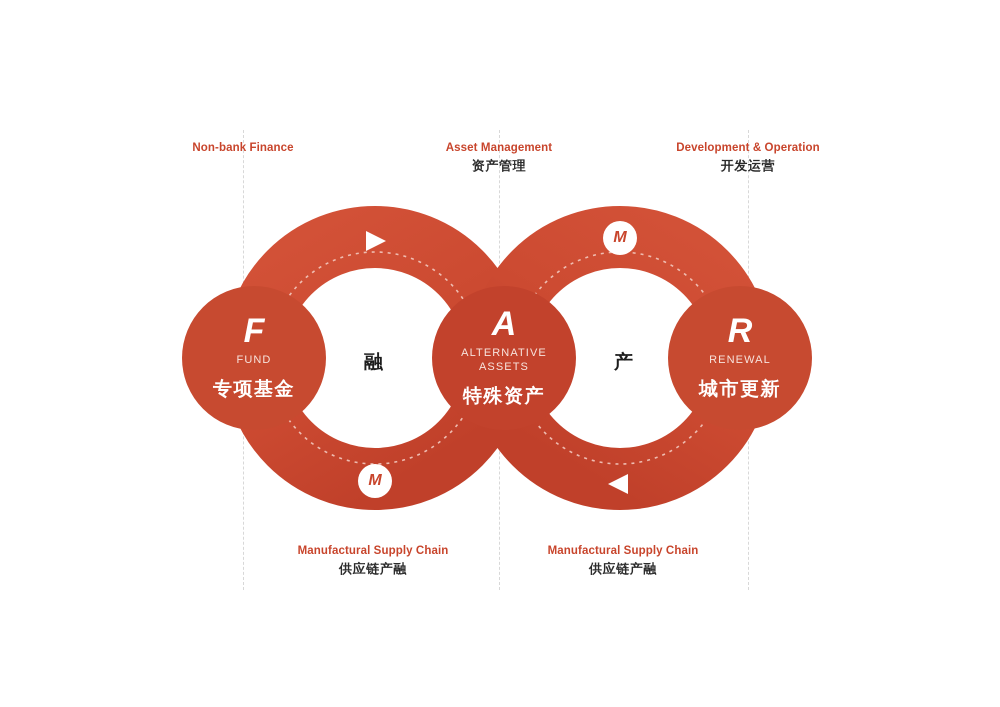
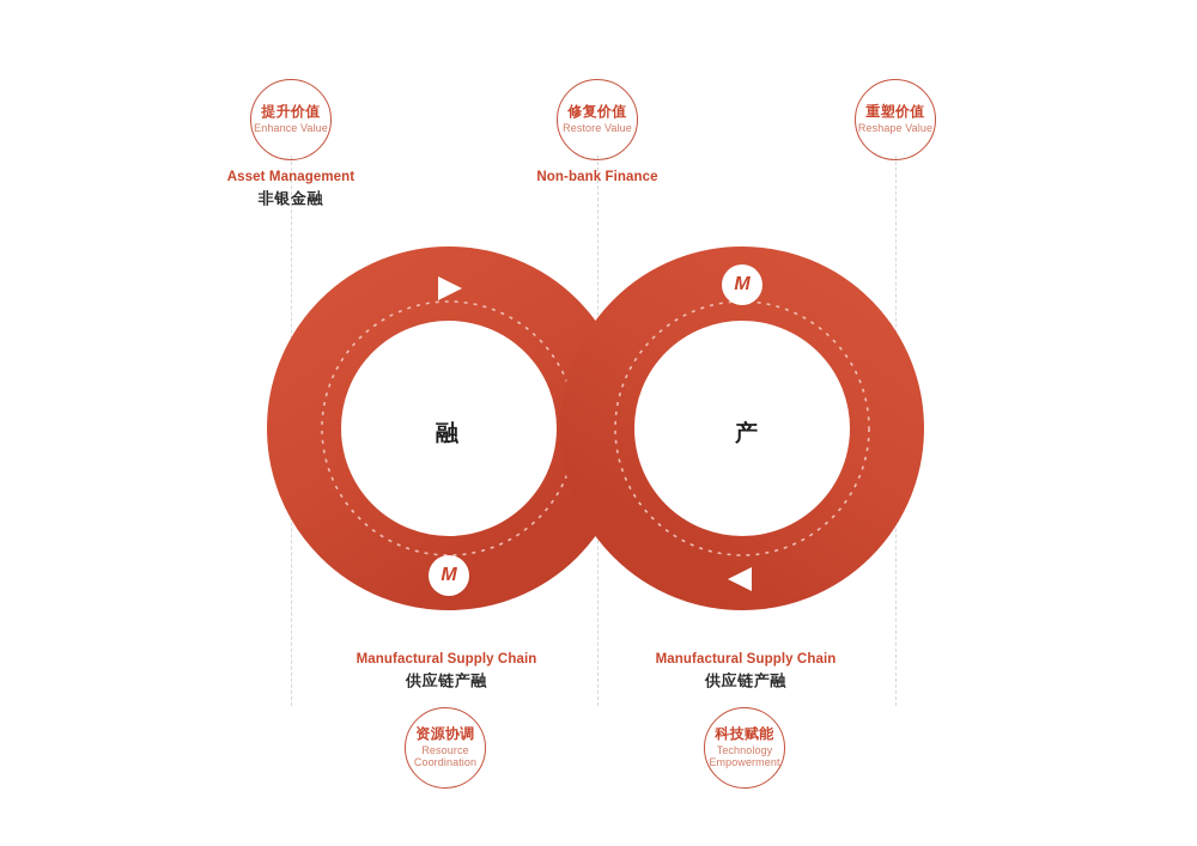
  融
  产
- F
- FUND
- 专项基金
- A
- ALTERNATIVE
- ASSETS
- 特殊资产
- R
- RENEWAL
- 城市更新
  M
  M
+ 提升价值
+ Enhance Value
+ 修复价值
+ Restore Value
+ 重塑价值
+ Reshape Value
+ 资源协调
+ Resource Coordination
+ 科技赋能
+ Technology Empowerment
- Non-bank Finance
+ Asset Management
+ 非银金融
- Asset Management
+ Non-bank Finance
- 资产管理
- Development & Operation
- 开发运营
  Manufactural Supply Chain
  供应链产融
  Manufactural Supply Chain
  供应链产融
